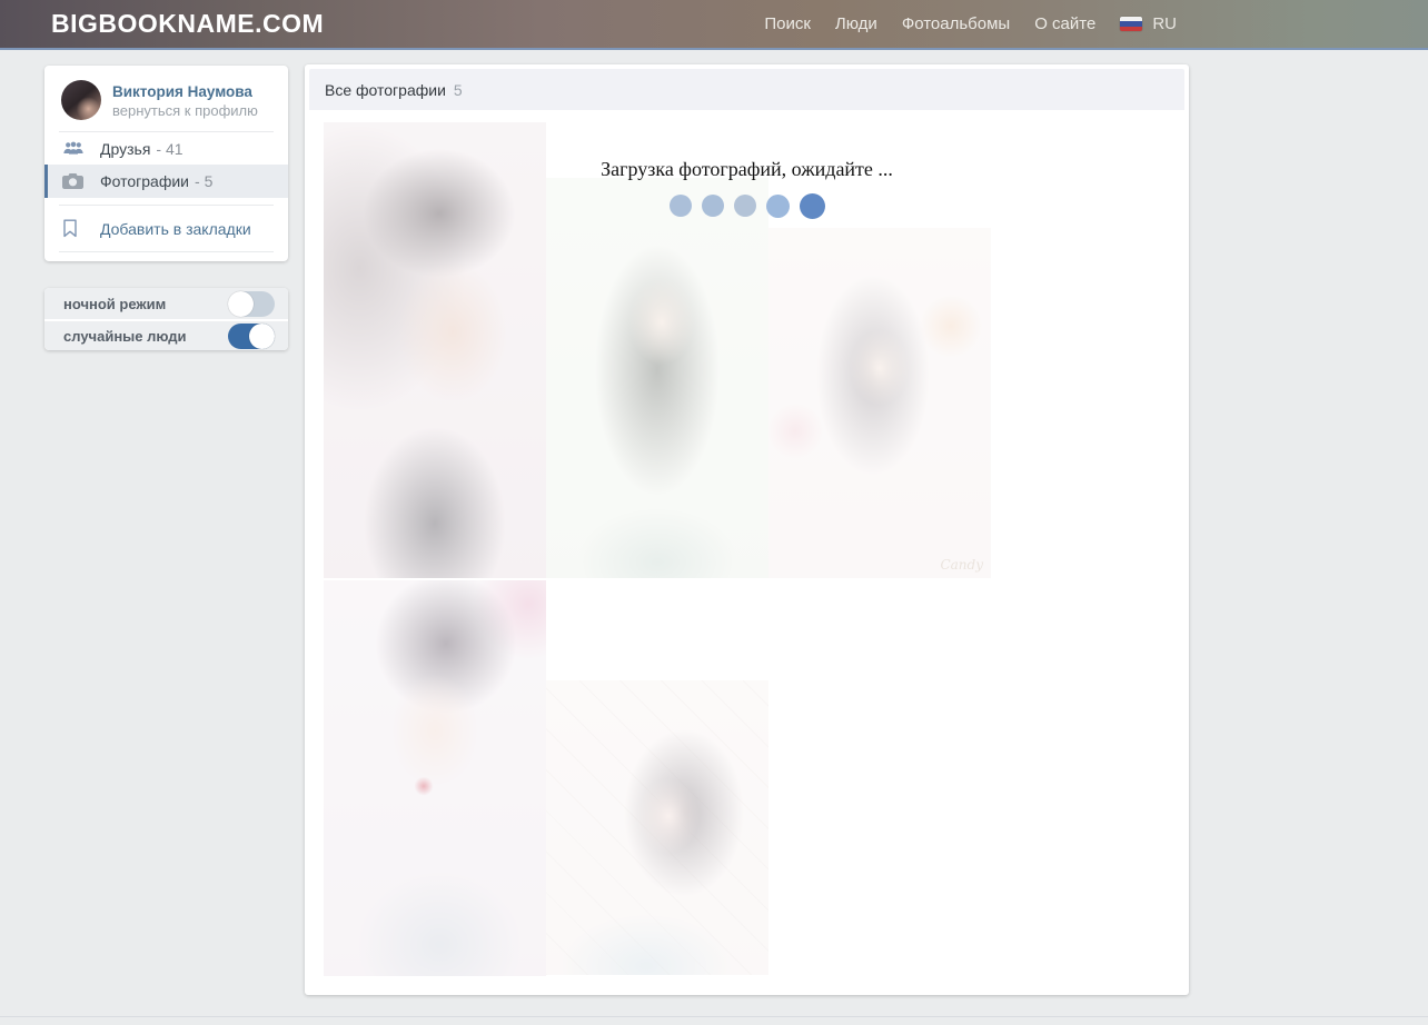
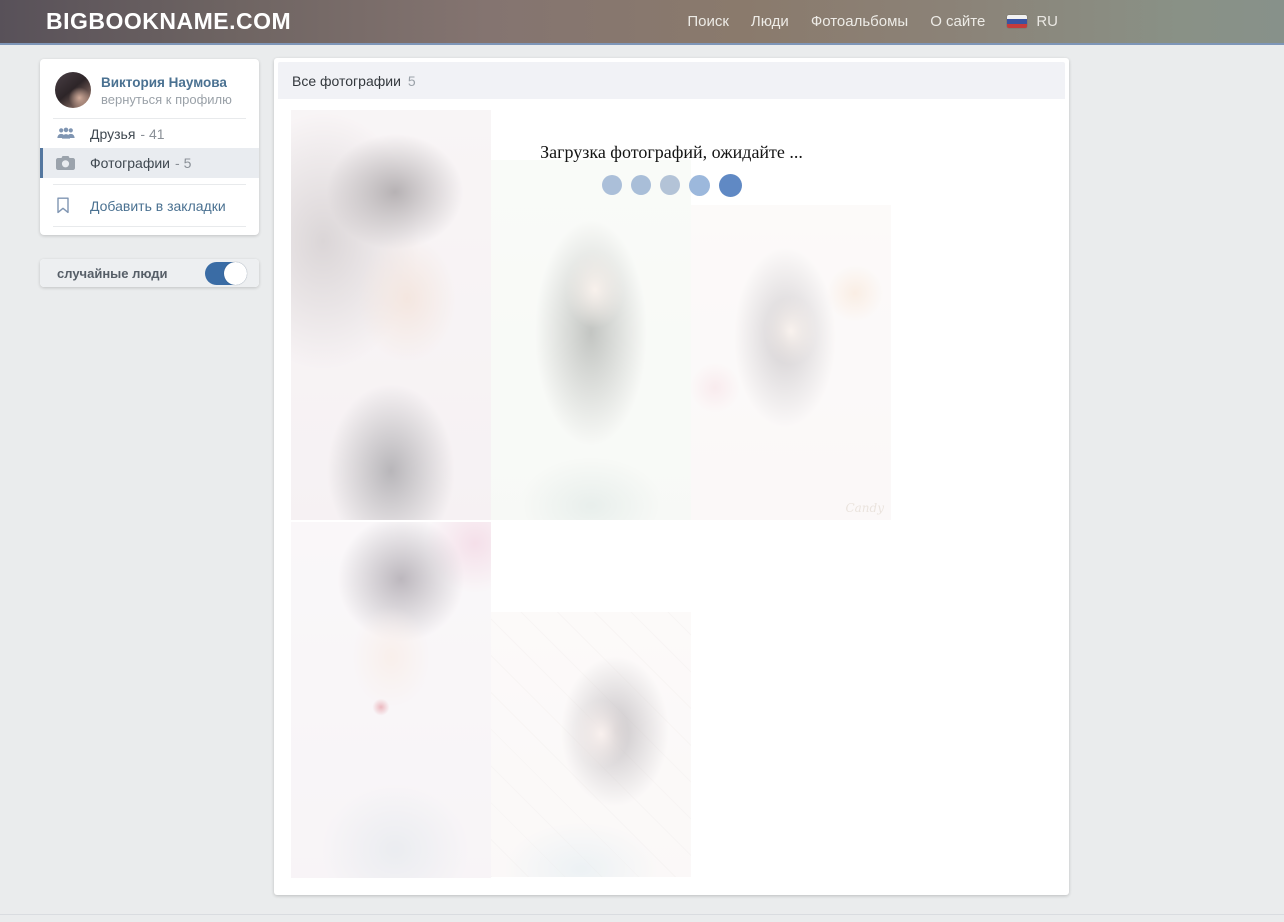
  BIGBOOKNAME.COM
  Поиск
  Люди
  Фотоальбомы
  О сайте
  RU
  Виктория Наумова
  вернуться к профилю
  Друзья
  - 41
  Фотографии
  - 5
  Добавить в закладки
- ночной режим
  случайные люди
  Все фотографии
  5
  Загрузка фотографий, ожидайте ...
  Candy
